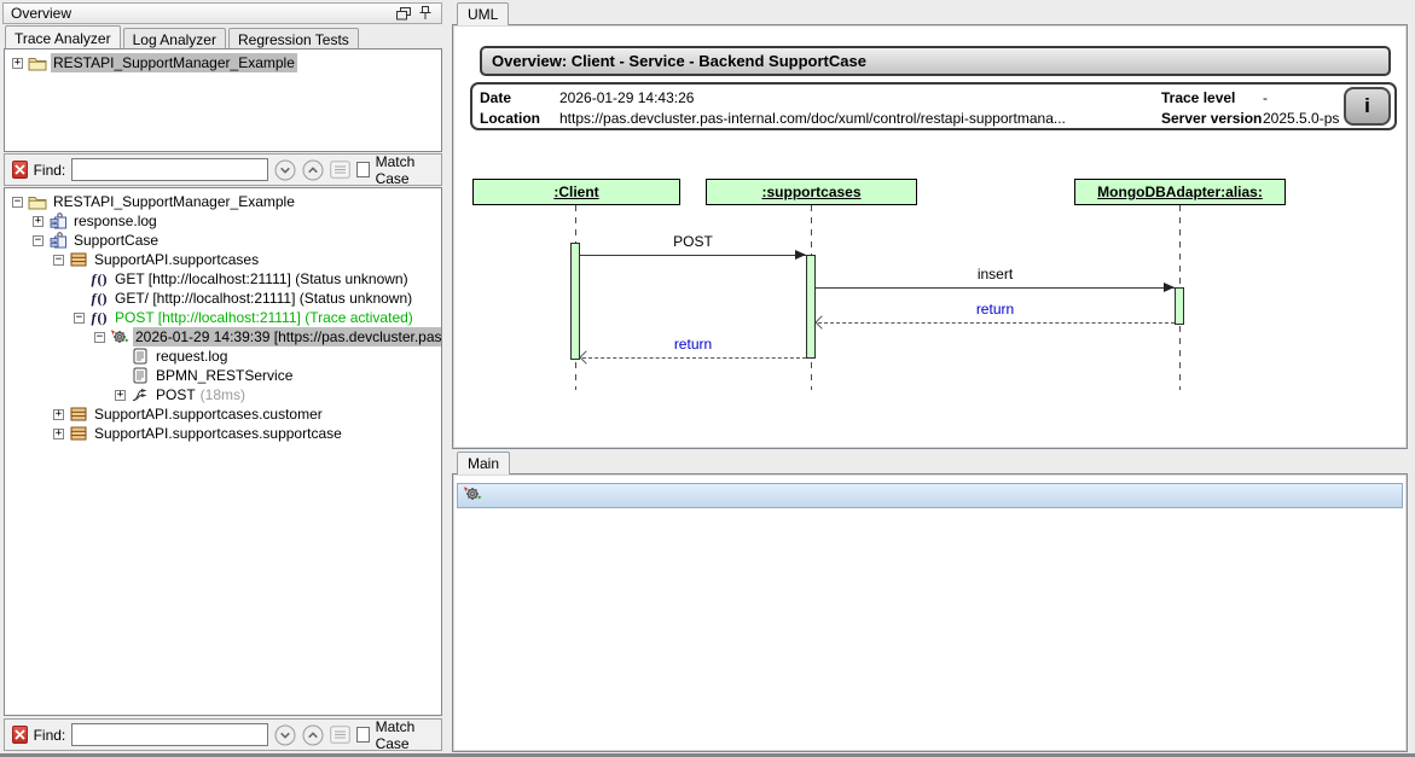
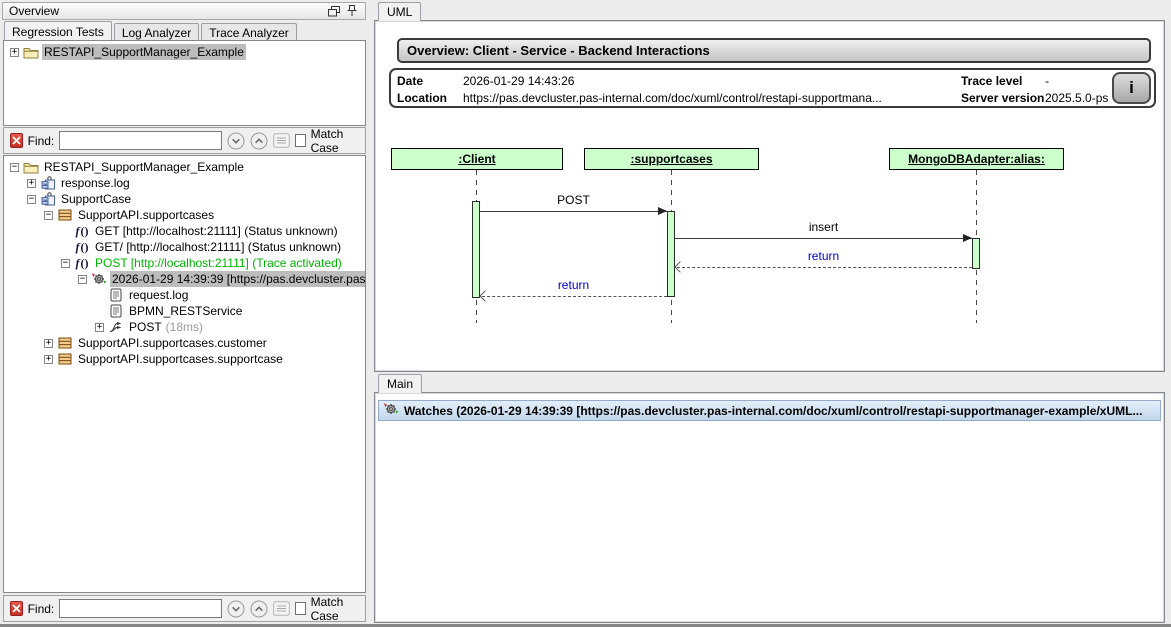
  Overview
- Trace Analyzer
+ Regression Tests
  Log Analyzer
- Regression Tests
+ Trace Analyzer
  +
  RESTAPI_SupportManager_Example
  Find:
  Match Case
  −
  RESTAPI_SupportManager_Example
  +
  response.log
  −
  SupportCase
  −
  SupportAPI.supportcases
  f()
  GET [http://localhost:21111] (Status unknown)
  f()
  GET/ [http://localhost:21111] (Status unknown)
  −
  f()
  POST [http://localhost:21111] (Trace activated)
  −
  2026-01-29 14:39:39 [https://pas.devcluster.pas
  request.log
  BPMN_RESTService
  +
  POST
  (18ms)
  +
  SupportAPI.supportcases.customer
  +
  SupportAPI.supportcases.supportcase
  Find:
  Match Case
  UML
- Overview: Client - Service - Backend SupportCase
+ Overview: Client - Service - Backend Interactions
  Date
  2026-01-29 14:43:26
  Location
  https://pas.devcluster.pas-internal.com/doc/xuml/control/restapi-supportmana...
  Trace level
  -
  Server version
  2025.5.0-ps
  i
  :Client
  :supportcases
  MongoDBAdapter:alias:
  POST
  insert
  return
  return
  Main
+ Watches (2026-01-29 14:39:39 [https://pas.devcluster.pas-internal.com/doc/xuml/control/restapi-supportmanager-example/xUML...
